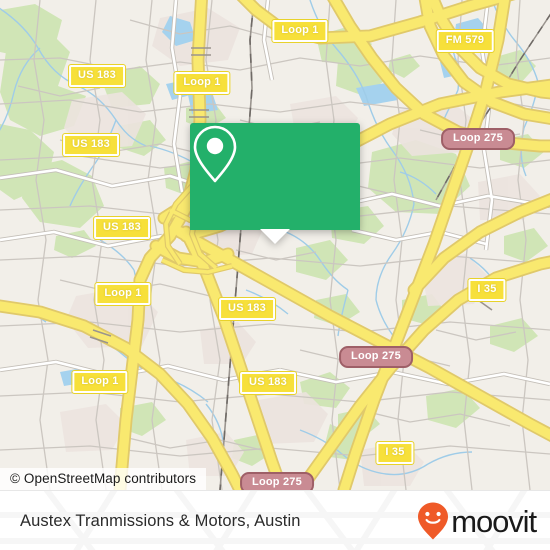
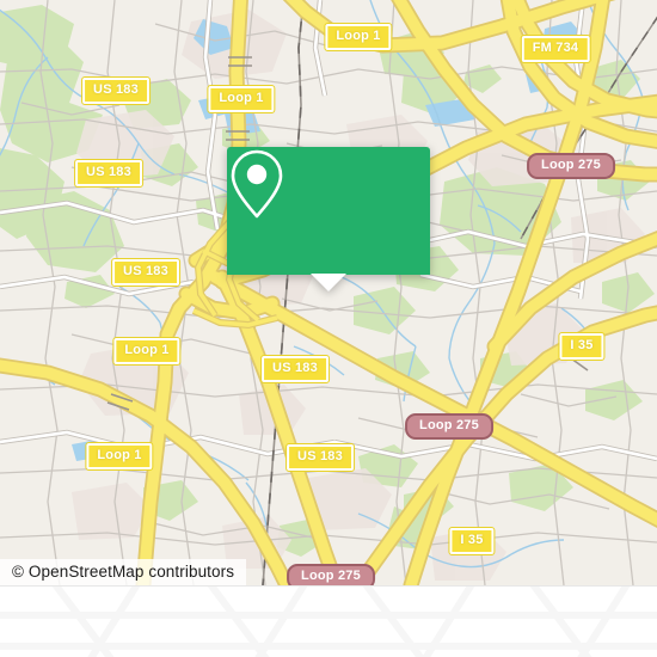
  Loop 1
- FM 579
+ FM 734
  US 183
  Loop 1
  Loop 275
  US 183
  US 183
  Loop 1
  US 183
  I 35
  Loop 275
  US 183
  Loop 1
  I 35
  Loop 275
  © OpenStreetMap contributors
- Austex Tranmissions & Motors, Austin
- moovit
